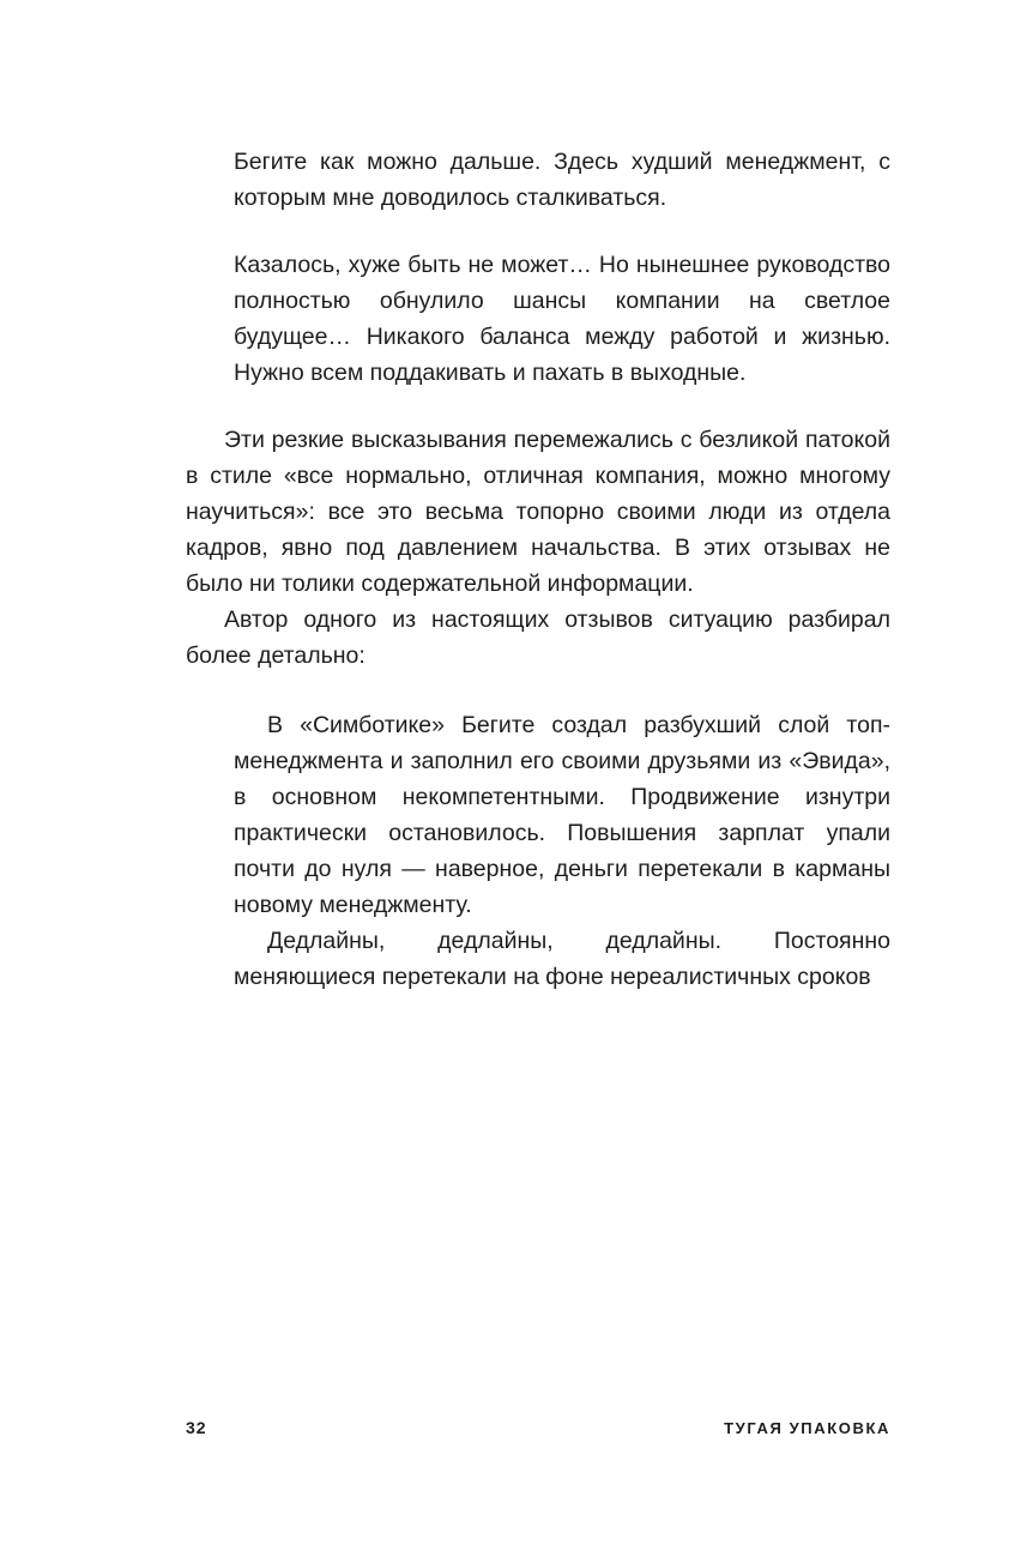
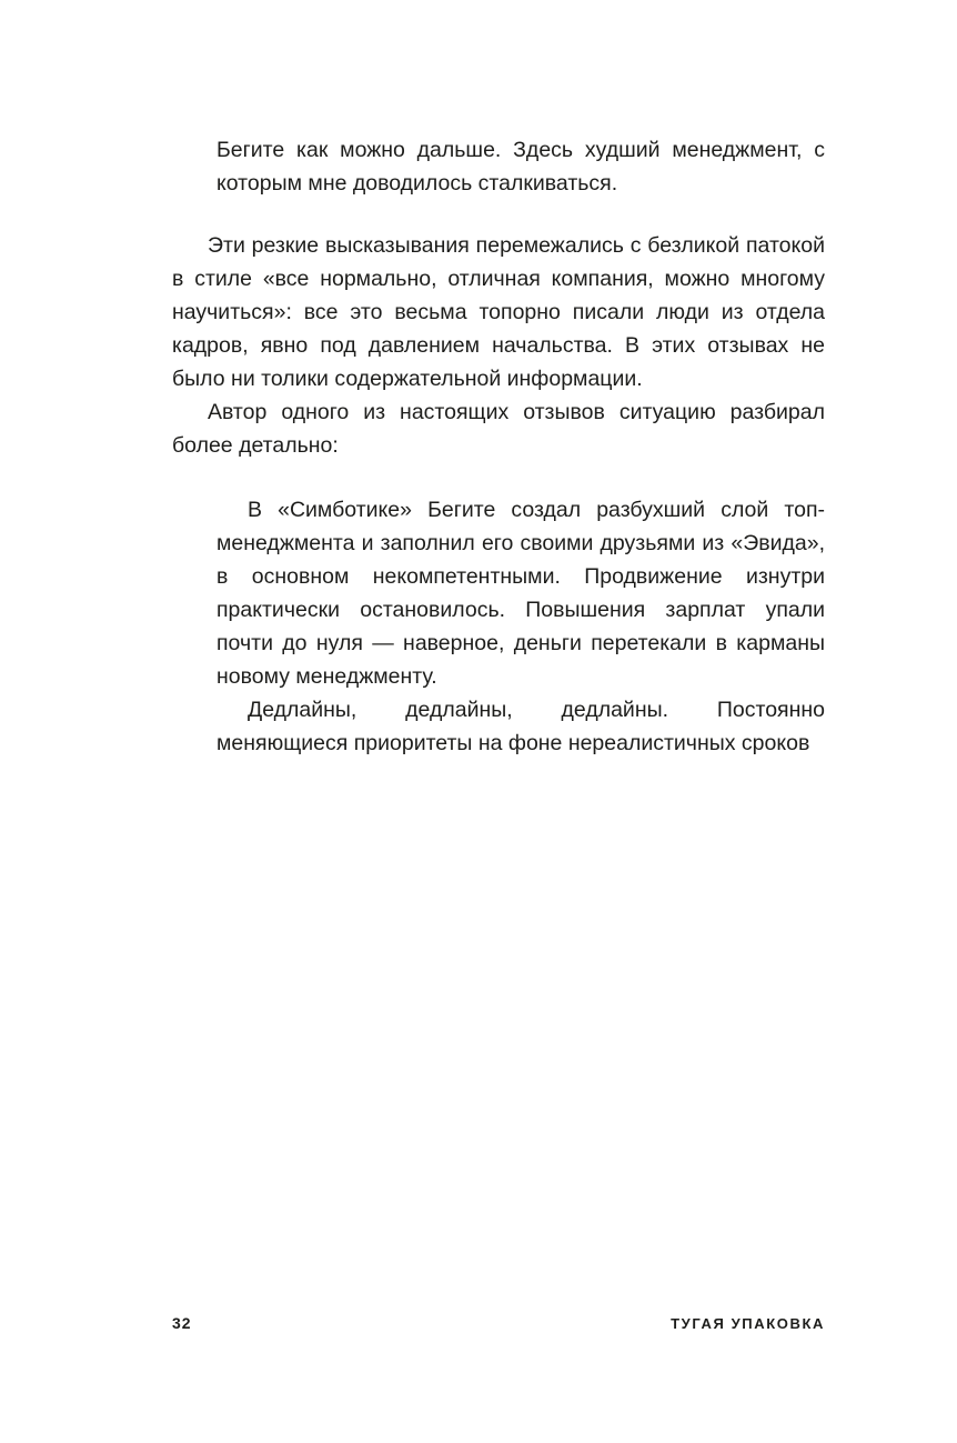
  Бегите как можно дальше. Здесь худший менеджмент, с которым мне доводилось сталкиваться.
- Казалось, хуже быть не может… Но нынешнее руководство полностью обнулило шансы компании на светлое будущее… Никакого баланса между работой и жизнью. Нужно всем поддакивать и пахать в выходные.
- Эти резкие высказывания перемежались с безликой патокой в стиле «все нормально, отличная компания, можно многому научиться»: все это весьма топорно своими люди из отдела кадров, явно под давлением начальства. В этих отзывах не было ни толики содержательной информации.
+ Эти резкие высказывания перемежались с безликой патокой в стиле «все нормально, отличная компания, можно многому научиться»: все это весьма топорно писали люди из отдела кадров, явно под давлением начальства. В этих отзывах не было ни толики содержательной информации.
  Автор одного из настоящих отзывов ситуацию разбирал более детально:
  В «Симботике» Бегите создал разбухший слой топ-менеджмента и заполнил его своими друзьями из «Эвида», в основном некомпетентными. Продвижение изнутри практически остановилось. Повышения зарплат упали почти до нуля — наверное, деньги перетекали в карманы новому менеджменту.
- Дедлайны, дедлайны, дедлайны. Постоянно меняющиеся перетекали на фоне нереалистичных сроков
+ Дедлайны, дедлайны, дедлайны. Постоянно меняющиеся приоритеты на фоне нереалистичных сроков
  32
  ТУГАЯ УПАКОВКА
